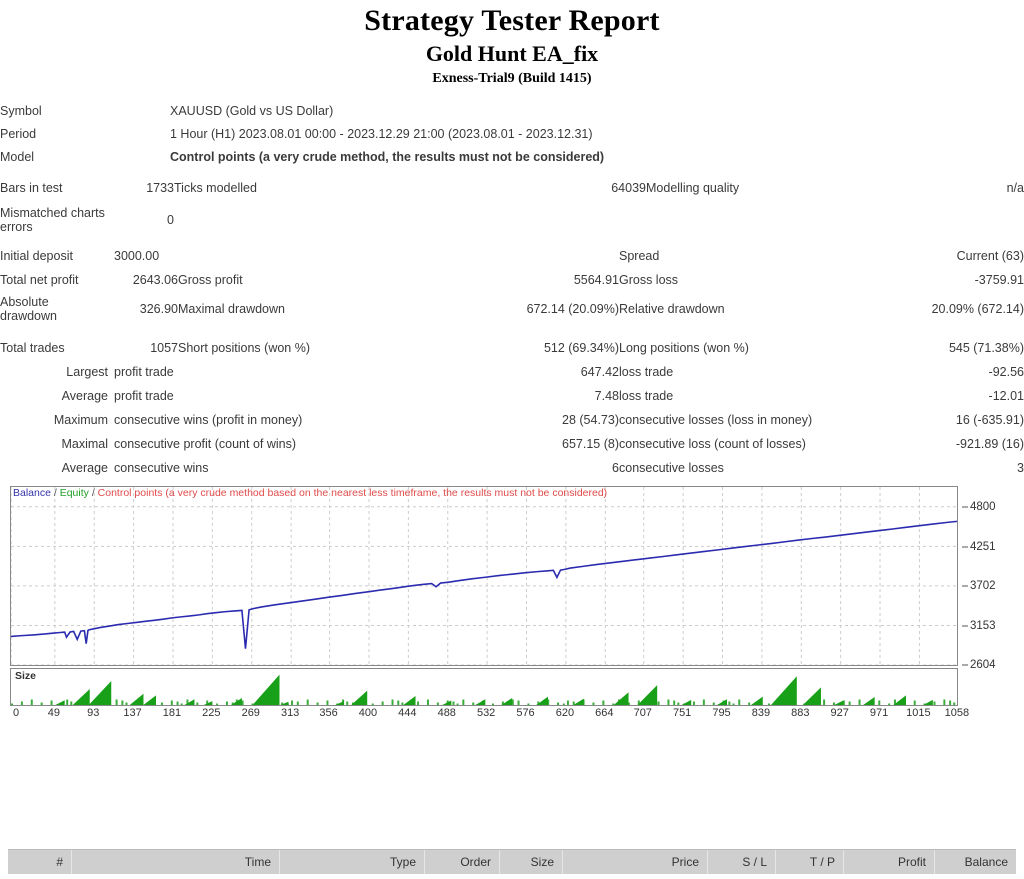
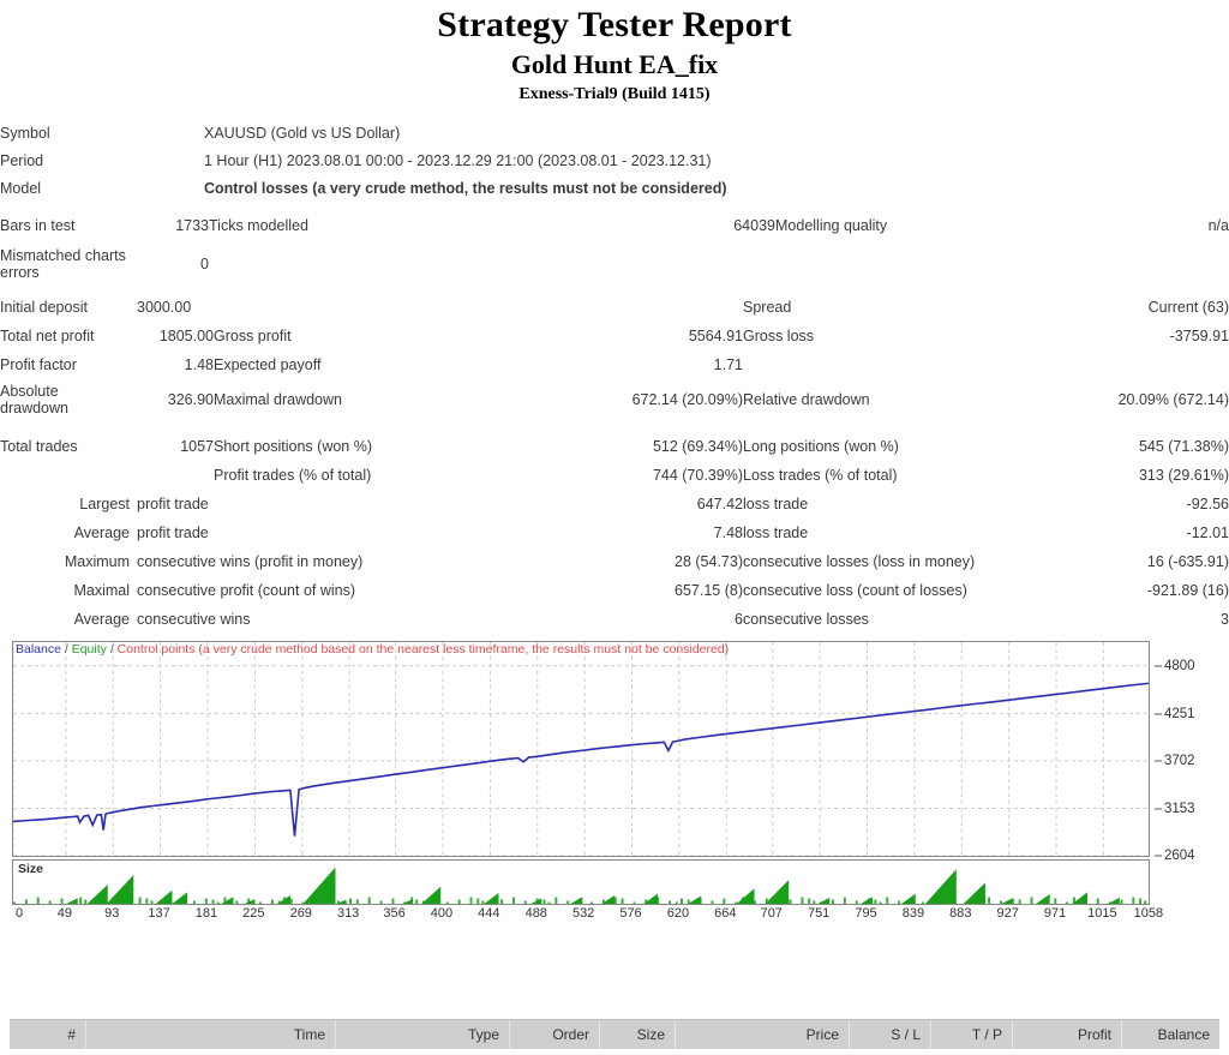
  Strategy Tester Report
  Gold Hunt EA_fix
  Exness-Trial9 (Build 1415)
  Symbol	XAUUSD (Gold vs US Dollar)
  Period	1 Hour (H1) 2023.08.01 00:00 - 2023.12.29 21:00 (2023.08.01 - 2023.12.31)
- Model	Control points (a very crude method, the results must not be considered)
+ Model	Control losses (a very crude method, the results must not be considered)
  Bars in test	1733	Ticks modelled	64039	Modelling quality	n/a
  Mismatched charts errors	0
  Initial deposit	3000.00			Spread	Current (63)
- Total net profit	2643.06	Gross profit	5564.91	Gross loss	-3759.91
+ Total net profit	1805.00	Gross profit	5564.91	Gross loss	-3759.91
+ Profit factor	1.48	Expected payoff	1.71
  Absolute drawdown	326.90	Maximal drawdown	672.14 (20.09%)	Relative drawdown	20.09% (672.14)
  Total trades	1057	Short positions (won %)	512 (69.34%)	Long positions (won %)	545 (71.38%)
+ 		Profit trades (% of total)	744 (70.39%)	Loss trades (% of total)	313 (29.61%)
  Largest	profit trade		647.42	loss trade	-92.56
  Average	profit trade		7.48	loss trade	-12.01
  Maximum	consecutive wins (profit in money)		28 (54.73)	consecutive losses (loss in money)	16 (-635.91)
  Maximal	consecutive profit (count of wins)		657.15 (8)	consecutive loss (count of losses)	-921.89 (16)
  Average	consecutive wins		6	consecutive losses	3
  Balance / Equity / Control points (a very crude method based on the nearest less timeframe, the results must not be considered)
  Size
  4800
  4251
  3702
  3153
  2604
  0
  49
  93
  137
  181
  225
  269
  313
  356
  400
  444
  488
  532
  576
  620
  664
  707
  751
  795
  839
  883
  927
  971
  1015
  1058
  #
  Time
  Type
  Order
  Size
  Price
  S / L
  T / P
  Profit
  Balance
